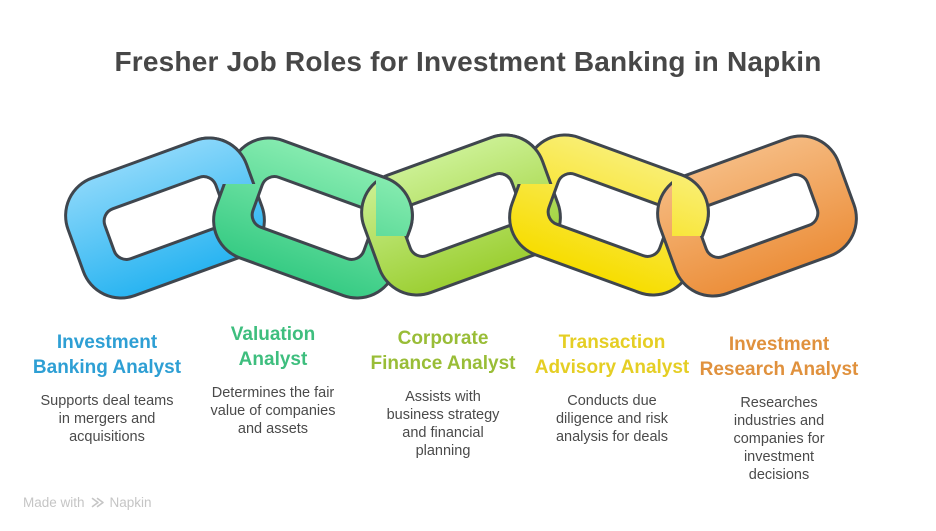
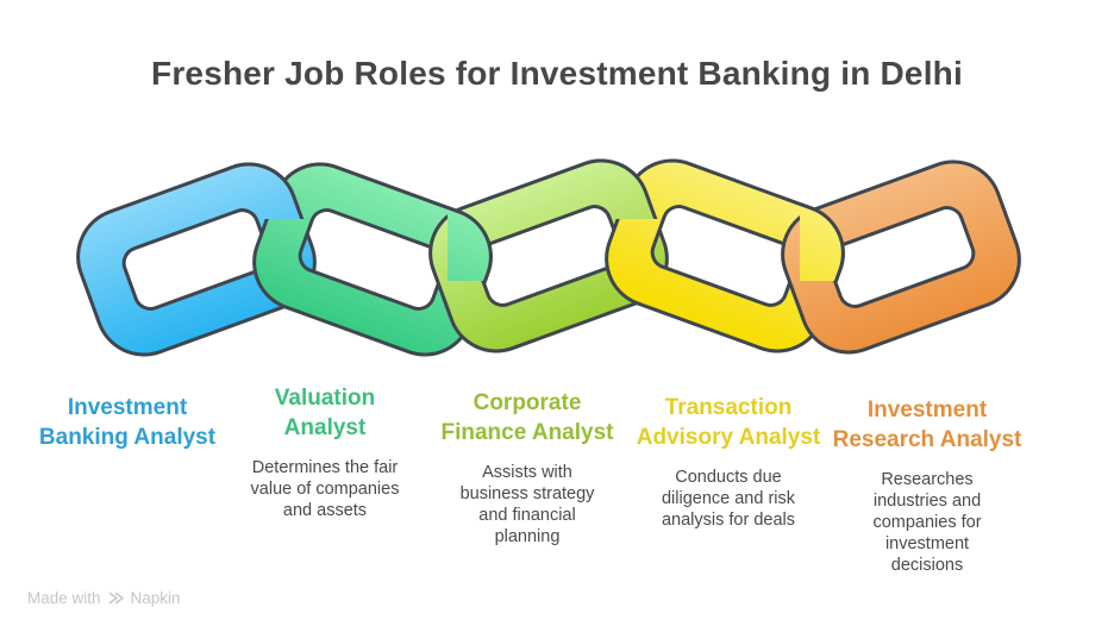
- Fresher Job Roles for Investment Banking in Napkin
+ Fresher Job Roles for Investment Banking in Delhi
  Investment
  Banking Analyst
- Supports deal teams
- in mergers and
- acquisitions
  Valuation
  Analyst
  Determines the fair
  value of companies
  and assets
  Corporate
  Finance Analyst
  Assists with
  business strategy
  and financial
  planning
  Transaction
  Advisory Analyst
  Conducts due
  diligence and risk
  analysis for deals
  Investment
  Research Analyst
  Researches
  industries and
  companies for
  investment
  decisions
  Made with
  Napkin
